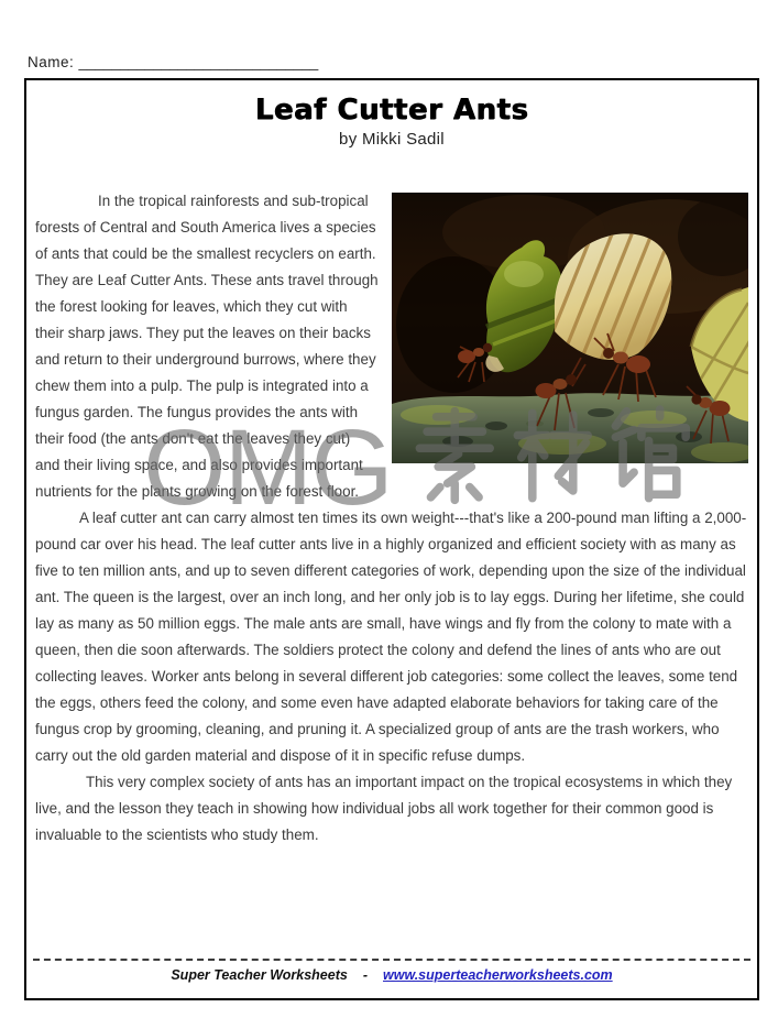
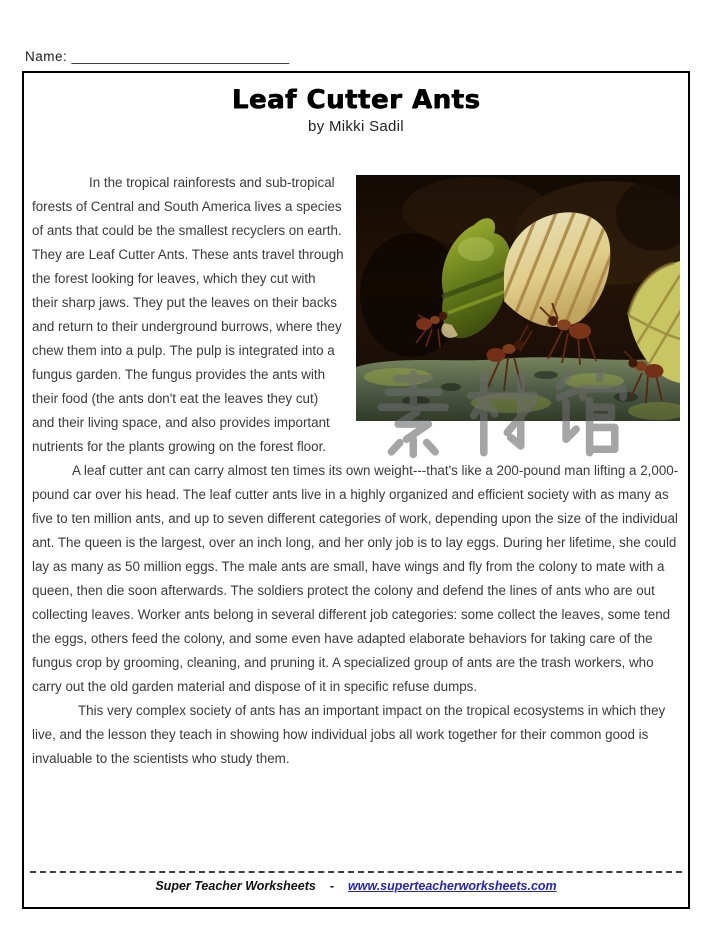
  Name: _____________________________
  Leaf Cutter Ants
  by Mikki Sadil
  In the tropical rainforests and sub-tropical forests of Central and South America lives a species of ants that could be the smallest recyclers on earth. They are Leaf Cutter Ants. These ants travel through the forest looking for leaves, which they cut with their sharp jaws. They put the leaves on their backs and return to their underground burrows, where they chew them into a pulp. The pulp is integrated into a fungus garden. The fungus provides the ants with their food (the ants don't eat the leaves they cut) and their living space, and also provides important nutrients for the plants growing on the forest floor.
  A leaf cutter ant can carry almost ten times its own weight---that's like a 200-pound man lifting a 2,000-pound car over his head. The leaf cutter ants live in a highly organized and efficient society with as many as five to ten million ants, and up to seven different categories of work, depending upon the size of the individual ant. The queen is the largest, over an inch long, and her only job is to lay eggs. During her lifetime, she could lay as many as 50 million eggs. The male ants are small, have wings and fly from the colony to mate with a queen, then die soon afterwards. The soldiers protect the colony and defend the lines of ants who are out collecting leaves. Worker ants belong in several different job categories: some collect the leaves, some tend the eggs, others feed the colony, and some even have adapted elaborate behaviors for taking care of the fungus crop by grooming, cleaning, and pruning it. A specialized group of ants are the trash workers, who carry out the old garden material and dispose of it in specific refuse dumps.
  This very complex society of ants has an important impact on the tropical ecosystems in which they live, and the lesson they teach in showing how individual jobs all work together for their common good is invaluable to the scientists who study them.
  Super Teacher Worksheets - www.superteacherworksheets.com
- OMG
